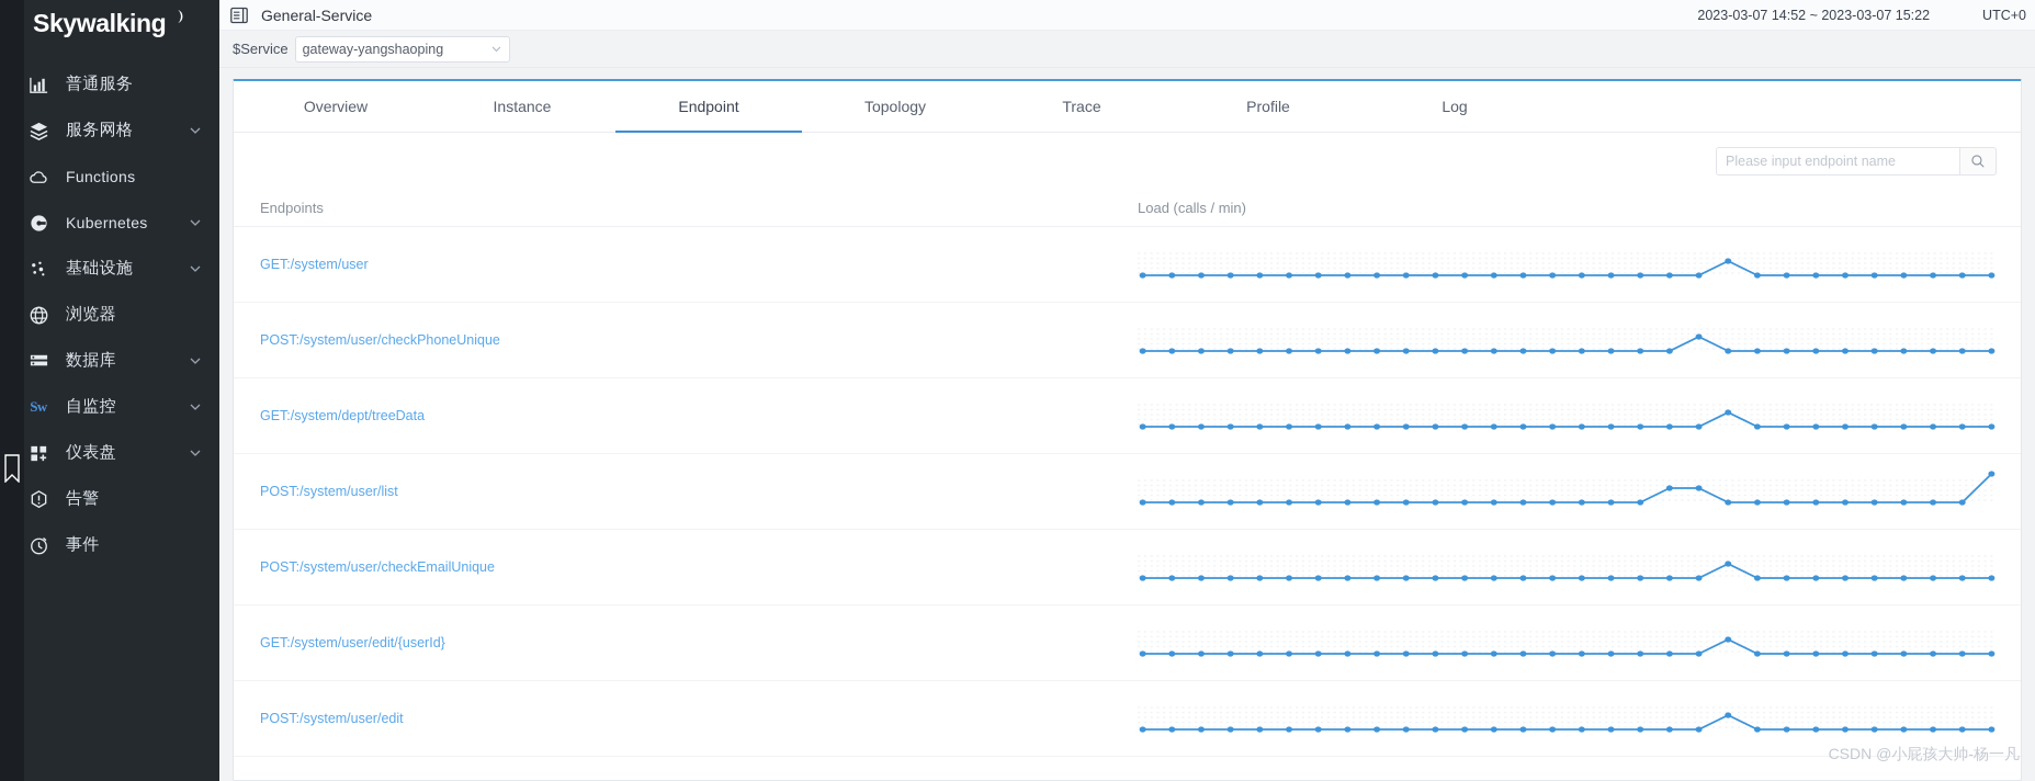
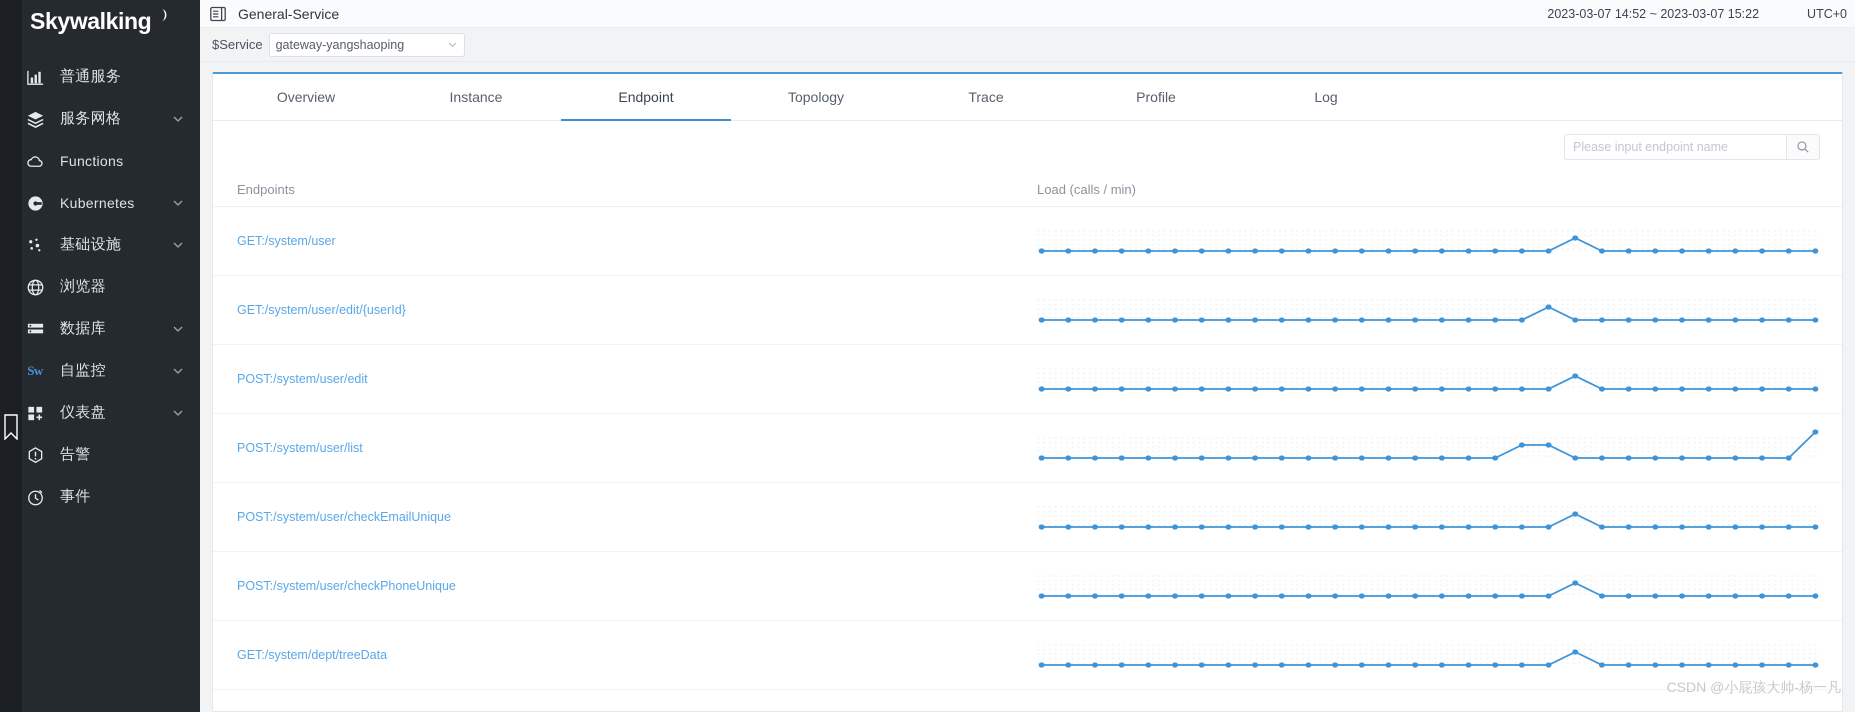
  Skywalking
  普通服务
  服务网格
  Functions
  Kubernetes
  基础设施
  浏览器
  数据库
  Sw
  自监控
  仪表盘
  告警
  事件
  General-Service
  2023-03-07 14:52 ~ 2023-03-07 15:22
  UTC+0
  $Service
  gateway-yangshaoping
  Overview
  Instance
  Endpoint
  Topology
  Trace
  Profile
  Log
  Please input endpoint name
  Endpoints
  Load (calls / min)
  GET:/system/user
- POST:/system/user/checkPhoneUnique
+ GET:/system/user/edit/{userId}
- GET:/system/dept/treeData
+ POST:/system/user/edit
  POST:/system/user/list
  POST:/system/user/checkEmailUnique
- GET:/system/user/edit/{userId}
+ POST:/system/user/checkPhoneUnique
- POST:/system/user/edit
+ GET:/system/dept/treeData
  CSDN @小屁孩大帅-杨一凡
